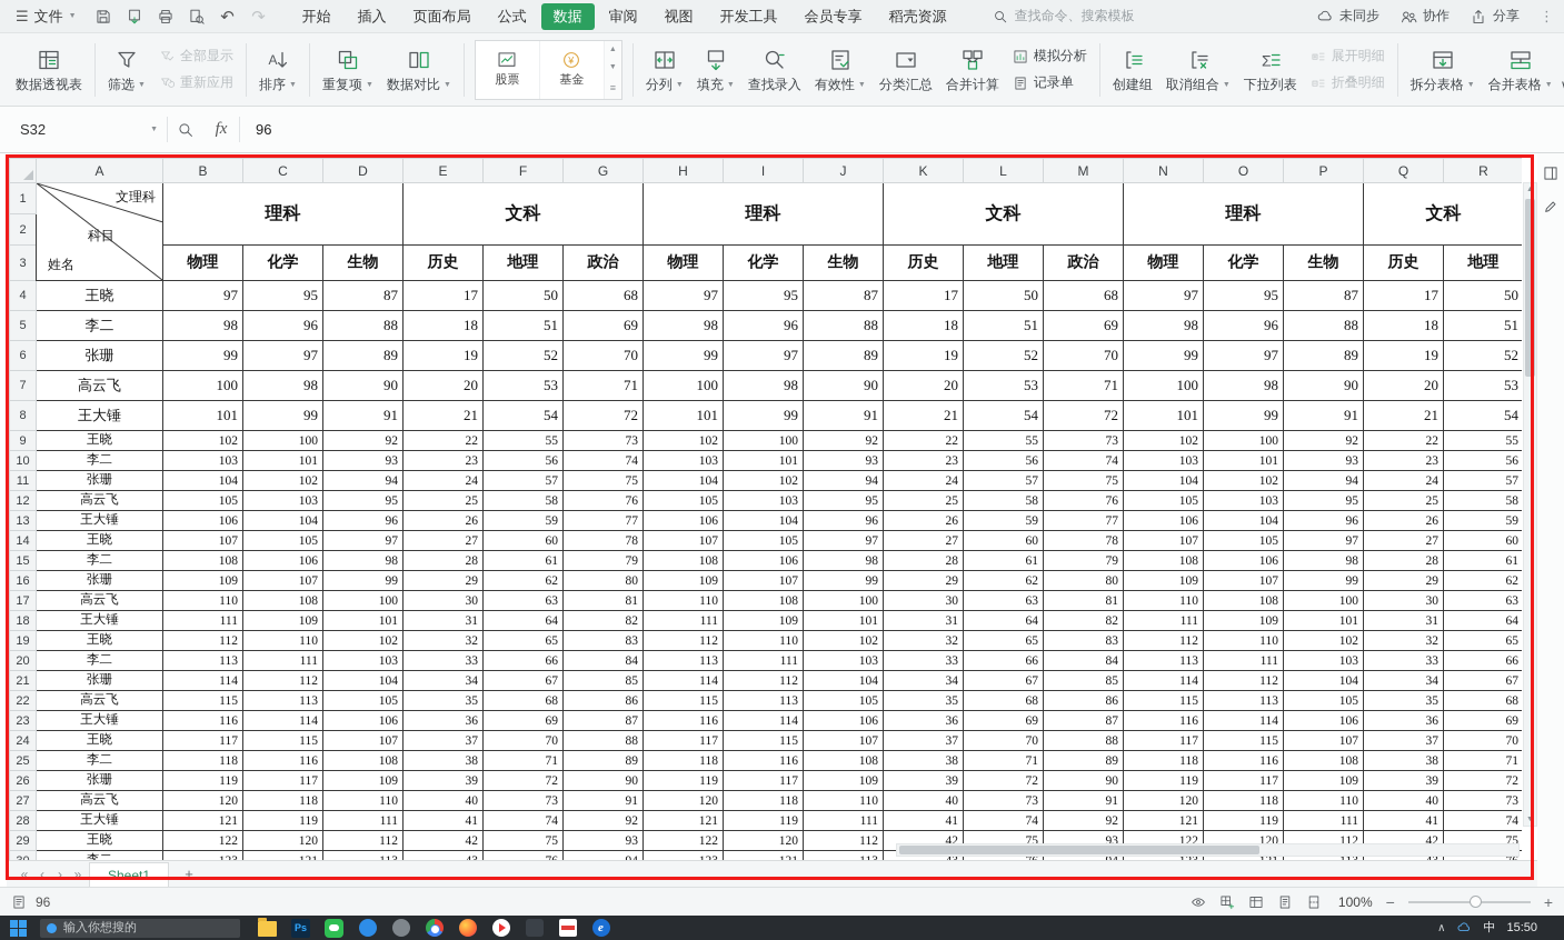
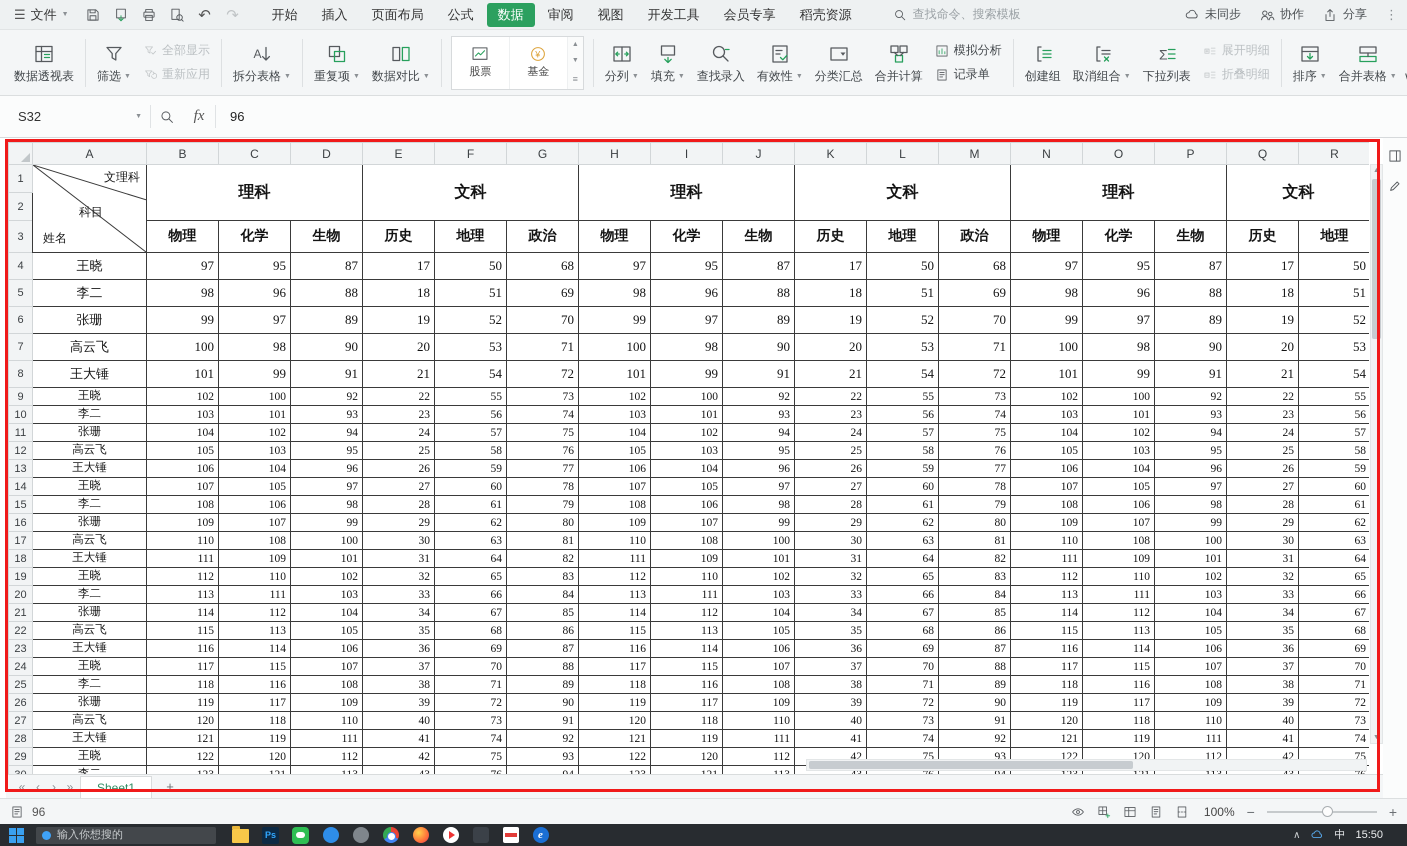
  ☰
  文件
  ↶
  ↷
  开始
  插入
  页面布局
  公式
  数据
  审阅
  视图
  开发工具
  会员专享
  稻壳资源
  查找命令、搜索模板
  未同步
  协作
  分享
  ⋮
  数据透视表
  筛选
  全部显示
  重新应用
  A
- 排序
+ 拆分表格
  重复项
  数据对比
  股票
  ¥
  基金
  ≡
  分列
  填充
  查找录入
  有效性
  分类汇总
  合并计算
  模拟分析
  记录单
  创建组
  取消组合
  Σ
  下拉列表
  展开明细
  折叠明细
- 拆分表格
+ 排序
  合并表格
  S32
  fx
  96
  	A	B	C	D	E	F	G	H	I	J	K	L	M	N	O	P	Q	R
  1	文理科科目姓名	理科	文科	理科	文科	理科	文科
  2
  3	物理	化学	生物	历史	地理	政治	物理	化学	生物	历史	地理	政治	物理	化学	生物	历史	地理
  4	王晓	97	95	87	17	50	68	97	95	87	17	50	68	97	95	87	17	50
  5	李二	98	96	88	18	51	69	98	96	88	18	51	69	98	96	88	18	51
  6	张珊	99	97	89	19	52	70	99	97	89	19	52	70	99	97	89	19	52
  7	高云飞	100	98	90	20	53	71	100	98	90	20	53	71	100	98	90	20	53
  8	王大锤	101	99	91	21	54	72	101	99	91	21	54	72	101	99	91	21	54
  9	王晓	102	100	92	22	55	73	102	100	92	22	55	73	102	100	92	22	55
  10	李二	103	101	93	23	56	74	103	101	93	23	56	74	103	101	93	23	56
  11	张珊	104	102	94	24	57	75	104	102	94	24	57	75	104	102	94	24	57
  12	高云飞	105	103	95	25	58	76	105	103	95	25	58	76	105	103	95	25	58
  13	王大锤	106	104	96	26	59	77	106	104	96	26	59	77	106	104	96	26	59
  14	王晓	107	105	97	27	60	78	107	105	97	27	60	78	107	105	97	27	60
  15	李二	108	106	98	28	61	79	108	106	98	28	61	79	108	106	98	28	61
  16	张珊	109	107	99	29	62	80	109	107	99	29	62	80	109	107	99	29	62
  17	高云飞	110	108	100	30	63	81	110	108	100	30	63	81	110	108	100	30	63
  18	王大锤	111	109	101	31	64	82	111	109	101	31	64	82	111	109	101	31	64
  19	王晓	112	110	102	32	65	83	112	110	102	32	65	83	112	110	102	32	65
  20	李二	113	111	103	33	66	84	113	111	103	33	66	84	113	111	103	33	66
  21	张珊	114	112	104	34	67	85	114	112	104	34	67	85	114	112	104	34	67
  22	高云飞	115	113	105	35	68	86	115	113	105	35	68	86	115	113	105	35	68
  23	王大锤	116	114	106	36	69	87	116	114	106	36	69	87	116	114	106	36	69
  24	王晓	117	115	107	37	70	88	117	115	107	37	70	88	117	115	107	37	70
  25	李二	118	116	108	38	71	89	118	116	108	38	71	89	118	116	108	38	71
  26	张珊	119	117	109	39	72	90	119	117	109	39	72	90	119	117	109	39	72
  27	高云飞	120	118	110	40	73	91	120	118	110	40	73	91	120	118	110	40	73
  28	王大锤	121	119	111	41	74	92	121	119	111	41	74	92	121	119	111	41	74
  29	王晓	122	120	112	42	75	93	122	120	112	42	75	93	122	120	112	42	75
  «
  ‹
  ›
  »
  Sheet1
  +
  96
  100%
  −
  +
  输入你想搜的
  Ps
  e
  ∧
  中
  15:50
